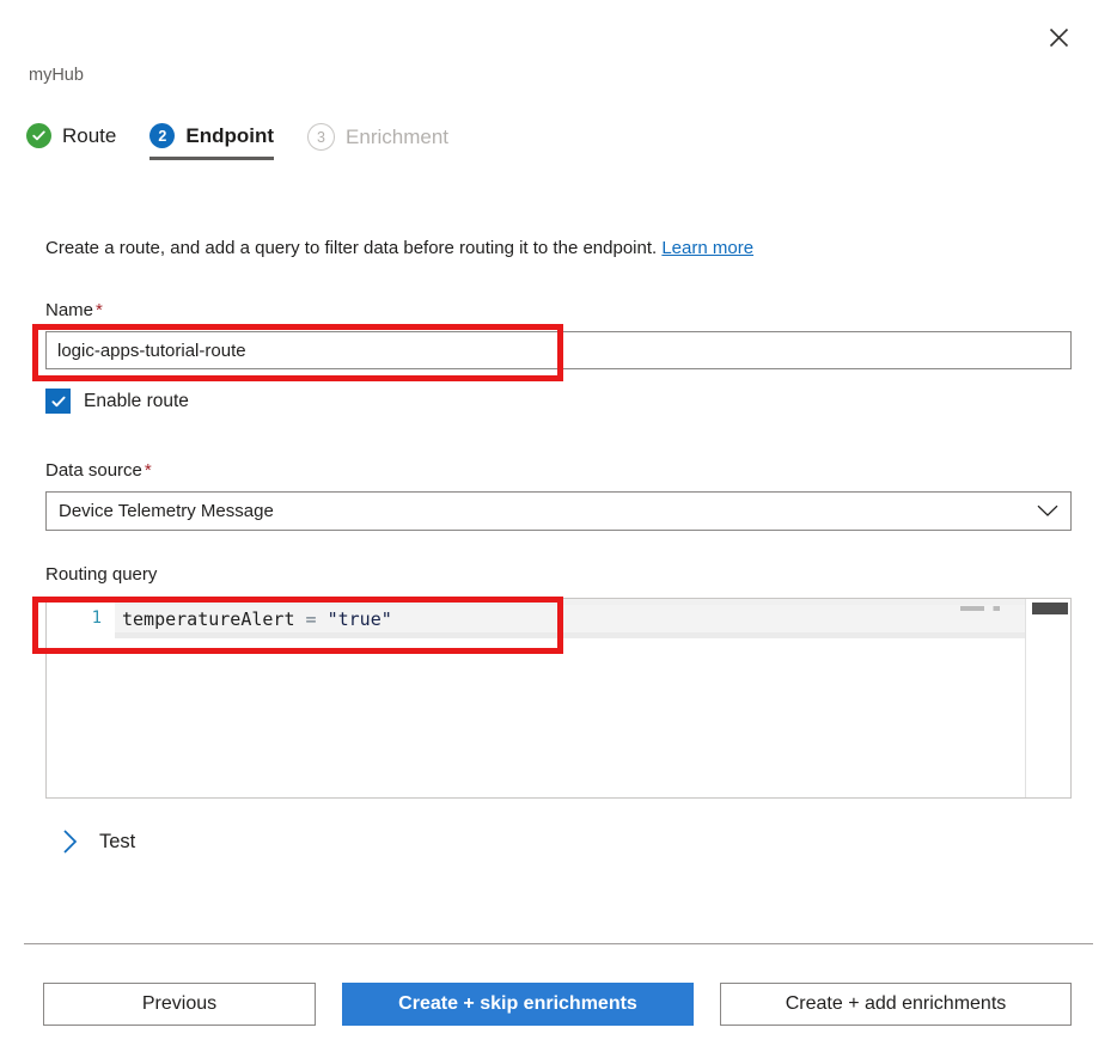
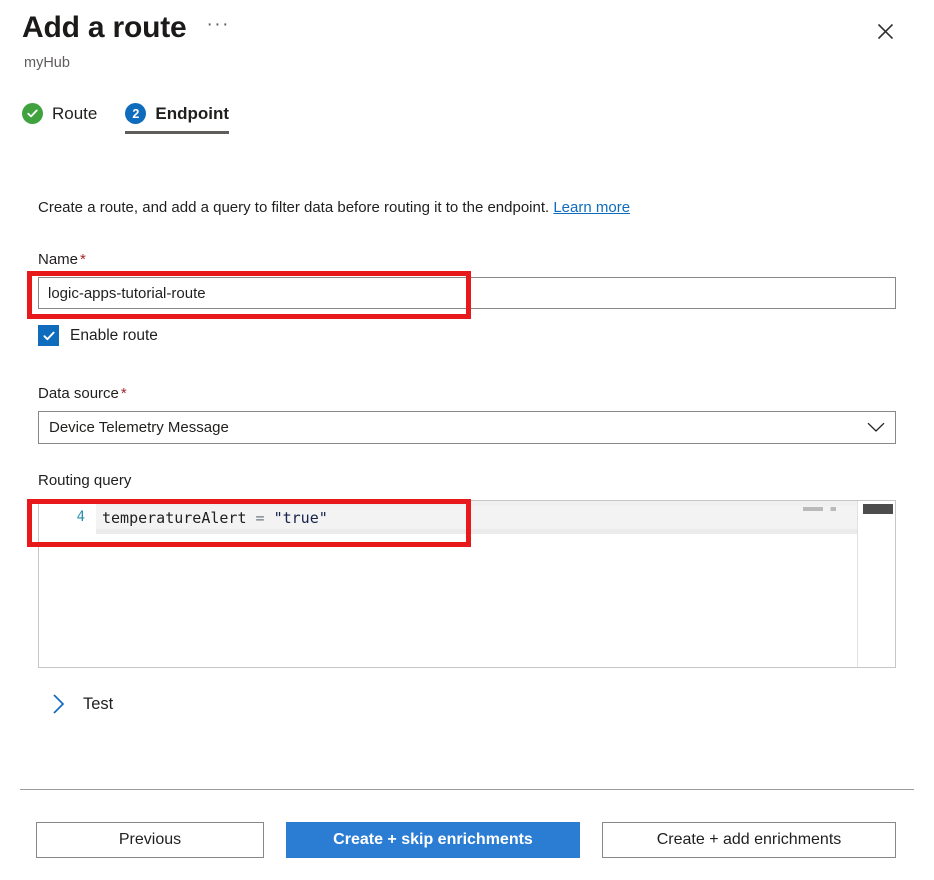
+ Add a route
+ ···
  myHub
  Route
  2
  Endpoint
- 3
- Enrichment
  Create a route, and add a query to filter data before routing it to the endpoint. Learn more
  Name*
  logic-apps-tutorial-route
  Enable route
  Data source*
  Device Telemetry Message
  Routing query
- 1
+ 4
  temperatureAlert = "true"
  Test
  Previous
  Create + skip enrichments
  Create + add enrichments
